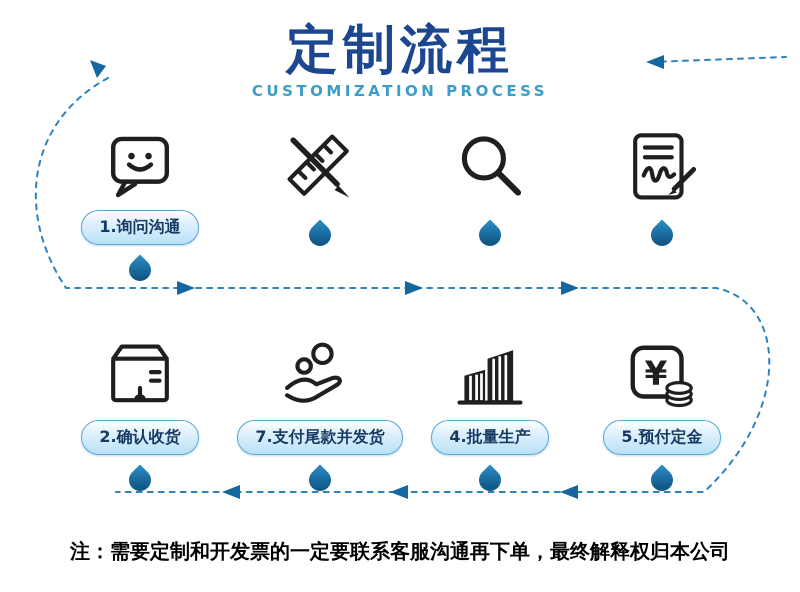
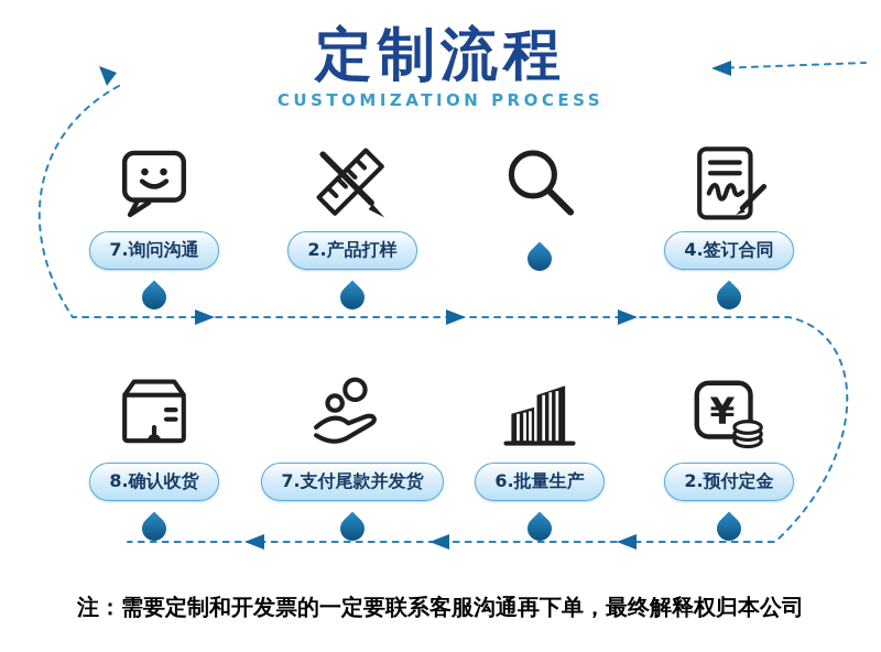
  定制流程
  CUSTOMIZATION PROCESS
- 1.询问沟通
+ 7.询问沟通
+ 2.产品打样
+ 4.签订合同
- 2.确认收货
+ 8.确认收货
  7.支付尾款并发货
- 4.批量生产
+ 6.批量生产
  ¥
- 5.预付定金
+ 2.预付定金
  注：需要定制和开发票的一定要联系客服沟通再下单，最终解释权归本公司
